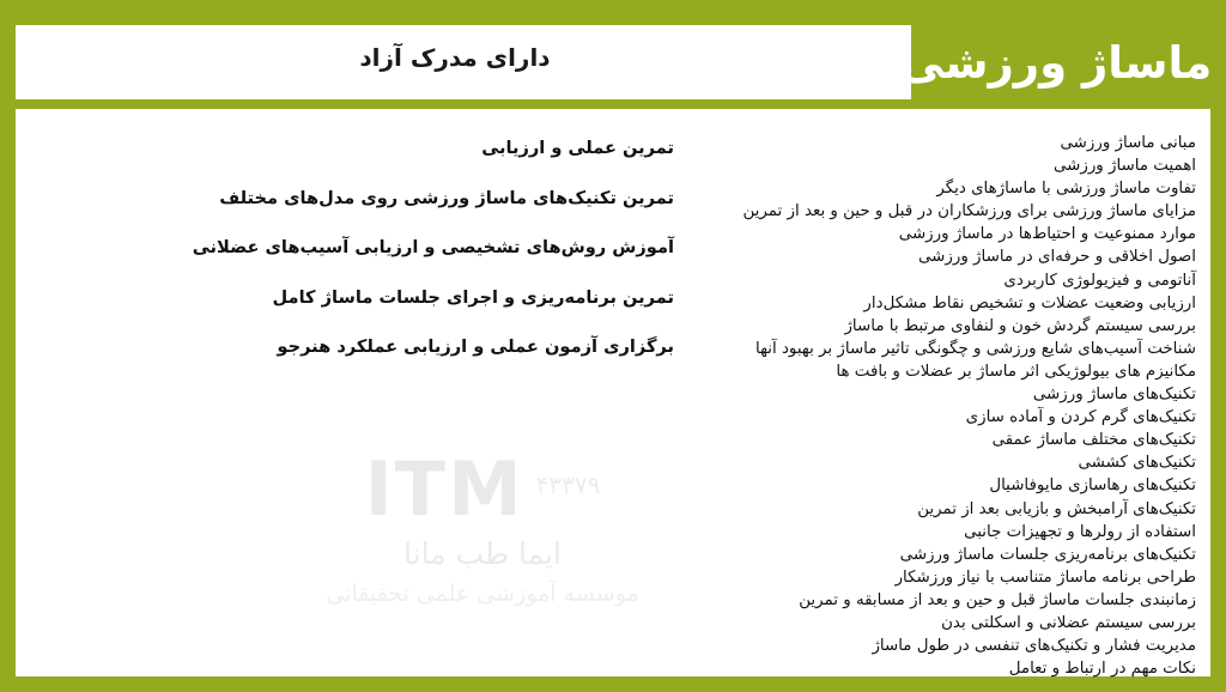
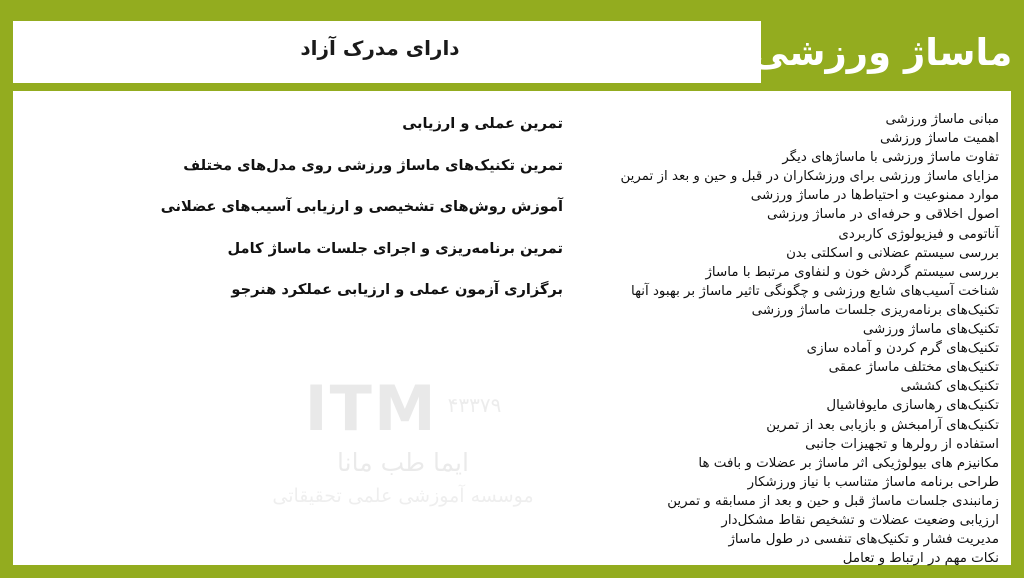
  ماساژ ورزشی
  دارای مدرک آزاد
  مبانی ماساژ ورزشی
  اهمیت ماساژ ورزشی
  تفاوت ماساژ ورزشی با ماساژهای دیگر
  مزایای ماساژ ورزشی برای ورزشکاران در قبل و حین و بعد از تمرین
  موارد ممنوعیت و احتیاط‌ها در ماساژ ورزشی
  اصول اخلاقی و حرفه‌ای در ماساژ ورزشی
  آناتومی و فیزیولوژی کاربردی
- ارزیابی وضعیت عضلات و تشخیص نقاط مشکل‌دار
+ بررسی سیستم عضلانی و اسکلتی بدن
  بررسی سیستم گردش خون و لنفاوی مرتبط با ماساژ
  شناخت آسیب‌های شایع ورزشی و چگونگی تاثیر ماساژ بر بهبود آنها
- مکانیزم های بیولوژیکی اثر ماساژ بر عضلات و بافت ها
+ تکنیک‌های برنامه‌ریزی جلسات ماساژ ورزشی
  تکنیک‌های ماساژ ورزشی
  تکنیک‌های گرم کردن و آماده سازی
  تکنیک‌های مختلف ماساژ عمقی
  تکنیک‌های کششی
  تکنیک‌های رهاسازی مایوفاشیال
  تکنیک‌های آرامبخش و بازیابی بعد از تمرین
  استفاده از رولرها و تجهیزات جانبی
- تکنیک‌های برنامه‌ریزی جلسات ماساژ ورزشی
+ مکانیزم های بیولوژیکی اثر ماساژ بر عضلات و بافت ها
  طراحی برنامه ماساژ متناسب با نیاز ورزشکار
  زمانبندی جلسات ماساژ قبل و حین و بعد از مسابقه و تمرین
- بررسی سیستم عضلانی و اسکلتی بدن
+ ارزیابی وضعیت عضلات و تشخیص نقاط مشکل‌دار
  مدیریت فشار و تکنیک‌های تنفسی در طول ماساژ
  نکات مهم در ارتباط و تعامل
  تمرین عملی و ارزیابی
  تمرین تکنیک‌های ماساژ ورزشی روی مدل‌های مختلف
  آموزش روش‌های تشخیصی و ارزیابی آسیب‌های عضلانی
  تمرین برنامه‌ریزی و اجرای جلسات ماساژ کامل
  برگزاری آزمون عملی و ارزیابی عملکرد هنرجو
